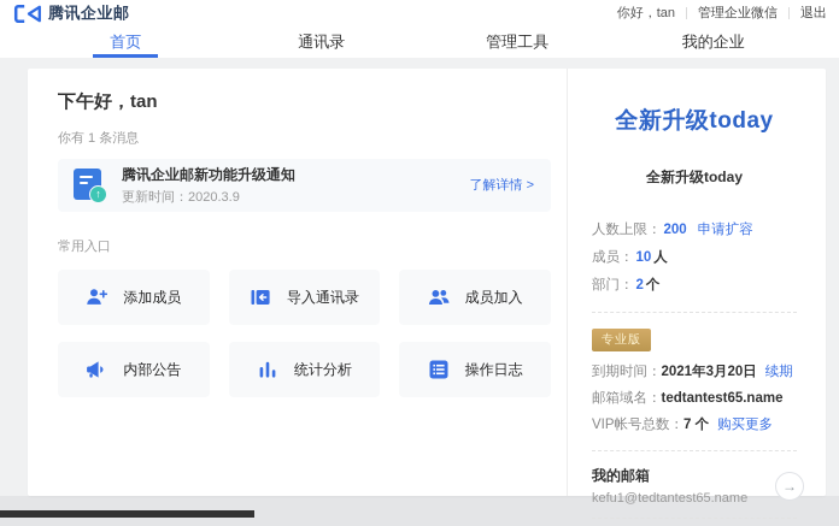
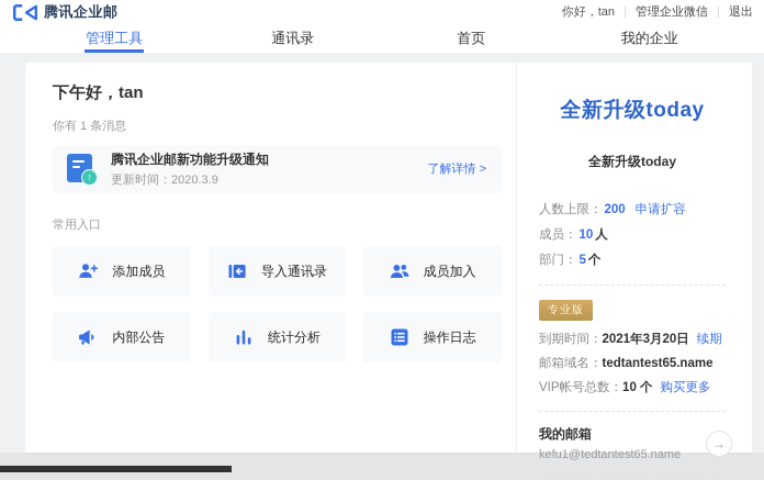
  腾讯企业邮
  你好，tan
  管理企业微信
  退出
- 首页
+ 管理工具
  通讯录
- 管理工具
+ 首页
  我的企业
  下午好，tan
  你有 1 条消息
  ↑
  腾讯企业邮新功能升级通知
  更新时间：2020.3.9
  了解详情 >
  常用入口
  添加成员
  导入通讯录
  成员加入
  内部公告
  统计分析
  操作日志
  全新升级today
  全新升级today
  人数上限： 200 申请扩容
  成员： 10 人
- 部门： 2 个
+ 部门： 5 个
  专业版
  到期时间：2021年3月20日 续期
  邮箱域名：tedtantest65.name
- VIP帐号总数：7 个 购买更多
+ VIP帐号总数：10 个 购买更多
  我的邮箱
  kefu1@tedtantest65.name
  →
